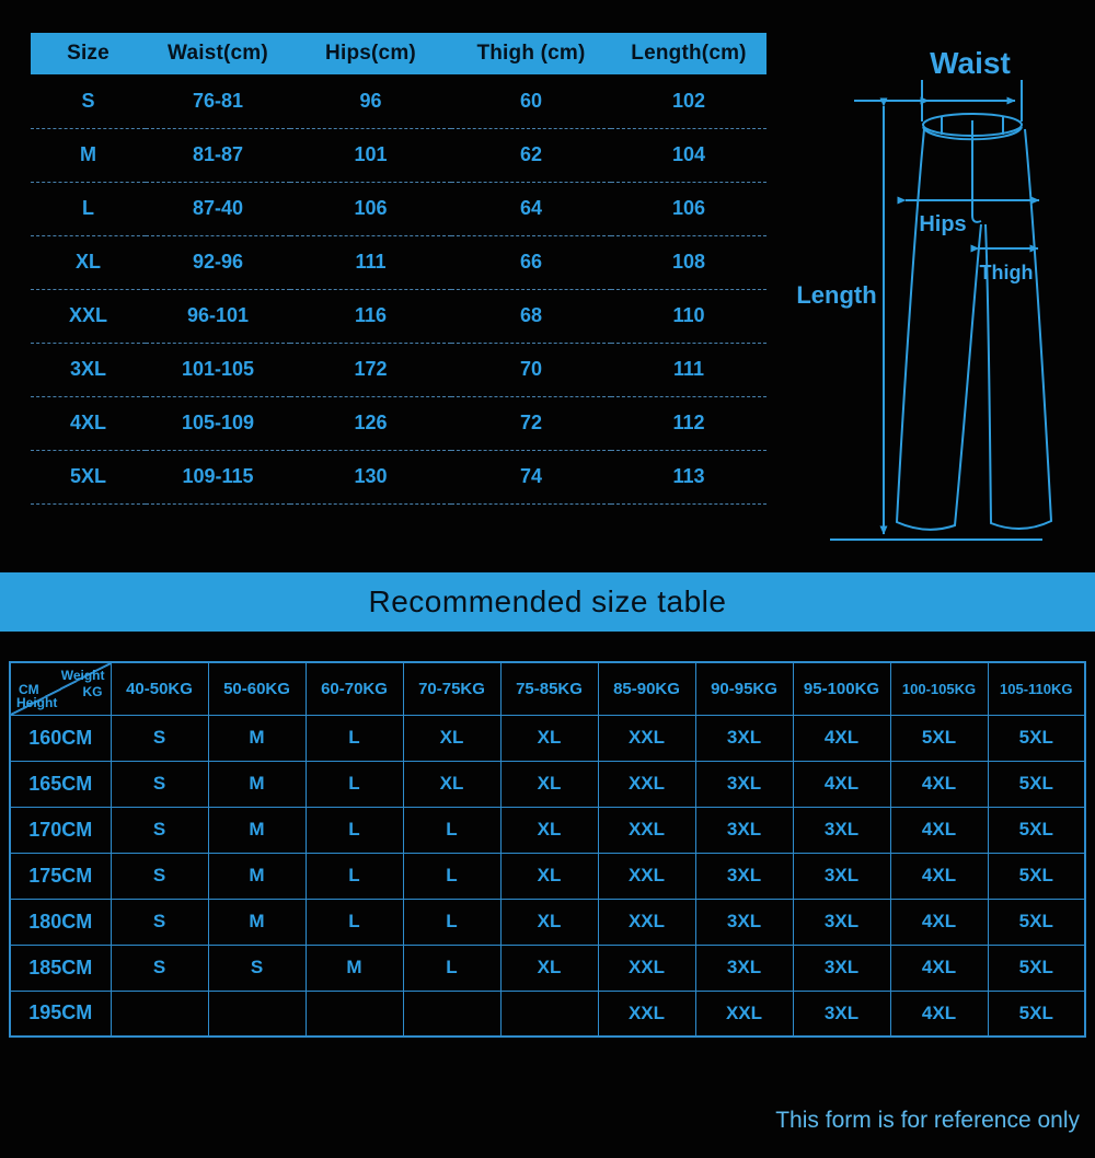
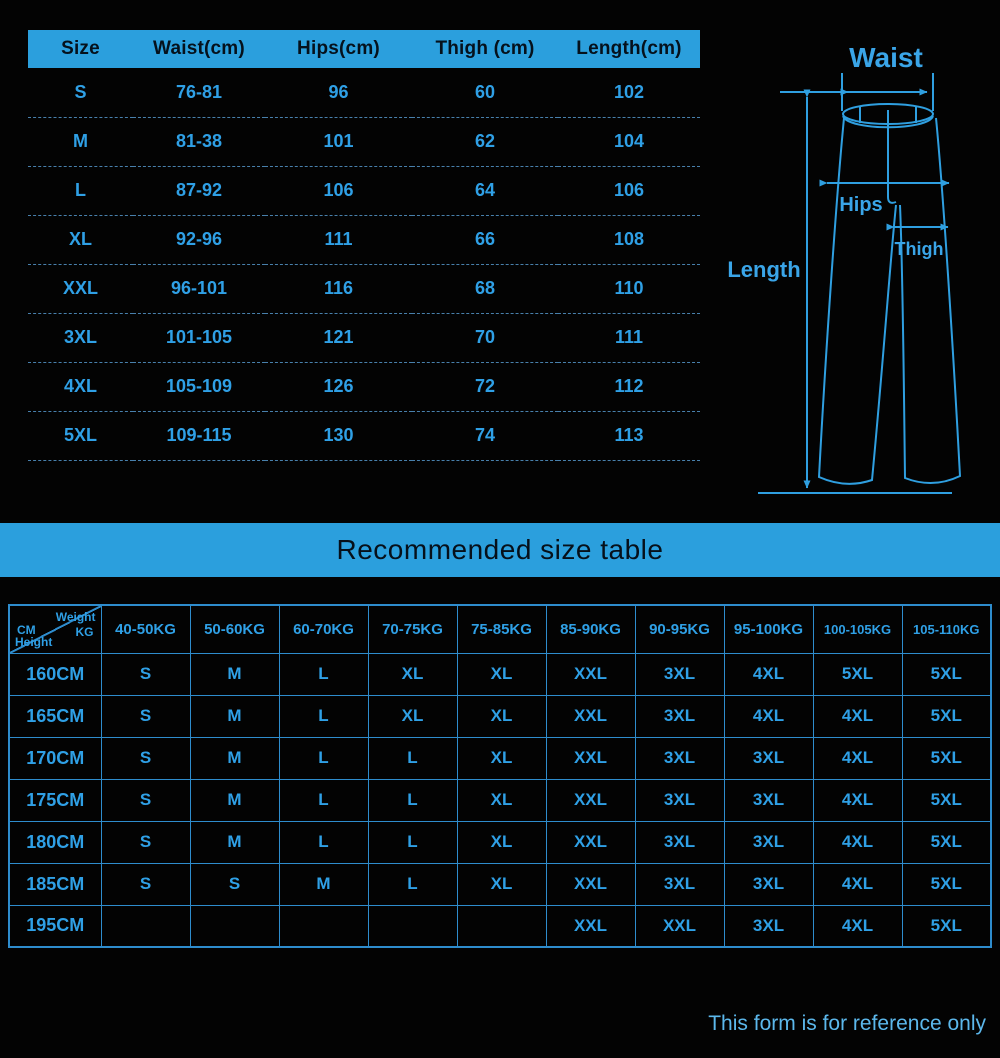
  Size	Waist(cm)	Hips(cm)	Thigh (cm)	Length(cm)
  S	76-81	96	60	102
- M	81-87	101	62	104
+ M	81-38	101	62	104
- L	87-40	106	64	106
+ L	87-92	106	64	106
  XL	92-96	111	66	108
  XXL	96-101	116	68	110
- 3XL	101-105	172	70	111
+ 3XL	101-105	121	70	111
  4XL	105-109	126	72	112
  5XL	109-115	130	74	113
  Waist
  Hips
  Thigh
  Length
  Recommended size table
  Weight KG CM Height	40-50KG	50-60KG	60-70KG	70-75KG	75-85KG	85-90KG	90-95KG	95-100KG	100-105KG	105-110KG
  160CM	S	M	L	XL	XL	XXL	3XL	4XL	5XL	5XL
  165CM	S	M	L	XL	XL	XXL	3XL	4XL	4XL	5XL
  170CM	S	M	L	L	XL	XXL	3XL	3XL	4XL	5XL
  175CM	S	M	L	L	XL	XXL	3XL	3XL	4XL	5XL
  180CM	S	M	L	L	XL	XXL	3XL	3XL	4XL	5XL
  185CM	S	S	M	L	XL	XXL	3XL	3XL	4XL	5XL
  195CM						XXL	XXL	3XL	4XL	5XL
  This form is for reference only
